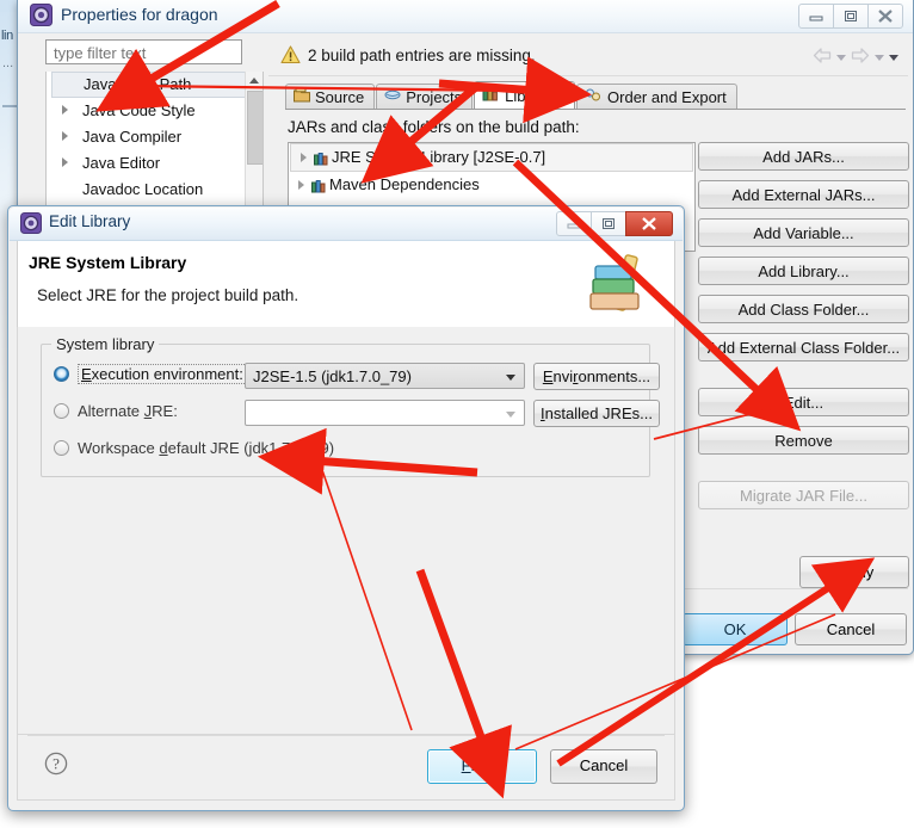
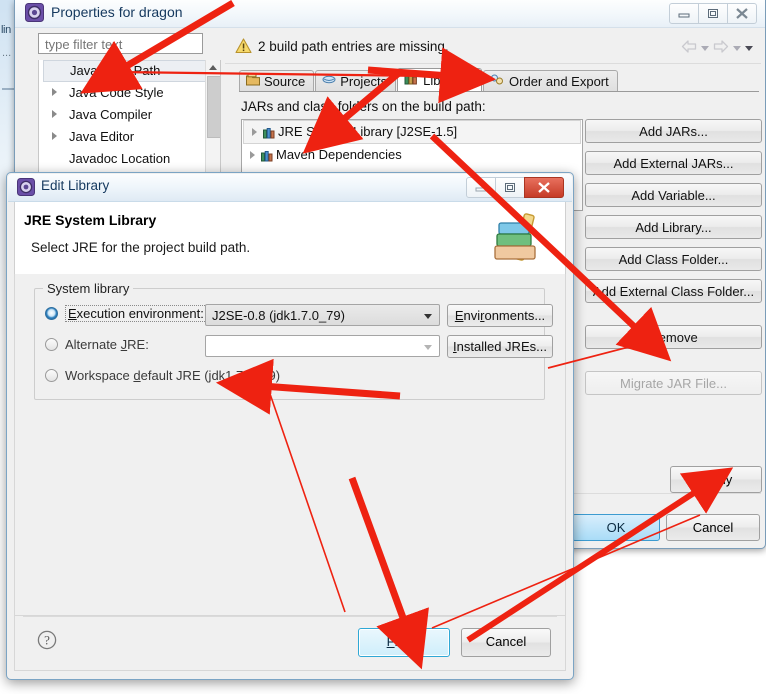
  lin
  ...
  Properties for dragon
  type filter text
  Java Buid Path
  Java Code Style
  Java Compiler
  Java Editor
  Javadoc Location
  2 build path entries are missing.
  Source
  Project
  Libraries
  Order and Export
  JARs and class folrs on the build path:
- JRE System Library [J2SE-0.7]
+ JRE System Library [J2SE-1.5]
  Maven Dependencies
  Add JARs...
  Add External JARs...
  Add Variable...
  Add Library...
  Add Class Folder...
  dd External Class Folder...
- Edit...
  Remove
  Migrate JAR File...
  Apply
  OK
  Cancel
  Edit Library
  JRE System Library
  Select JRE for the project build path.
  System library
  Execution environment:
  Alternate JRE:
  Workspace default JRE (jdk1.7.0_79)
- J2SE-1.5 (jdk1.7.0_79)
+ J2SE-0.8 (jdk1.7.0_79)
  Environments...
  Installed JREs...
  ?
  Finish
  Cancel
